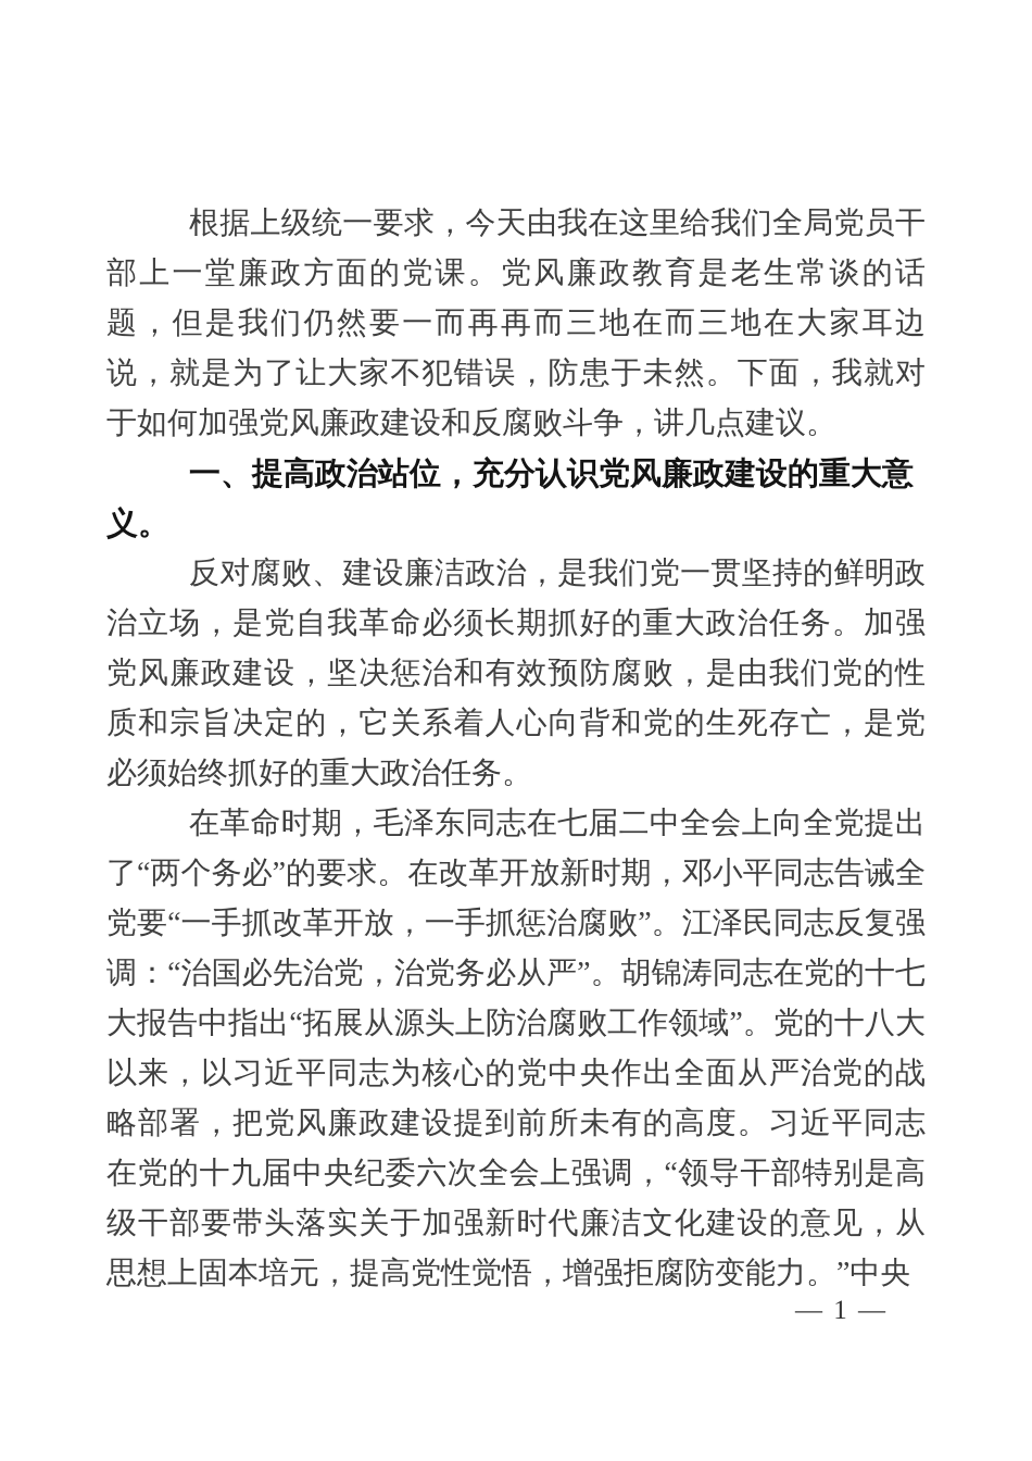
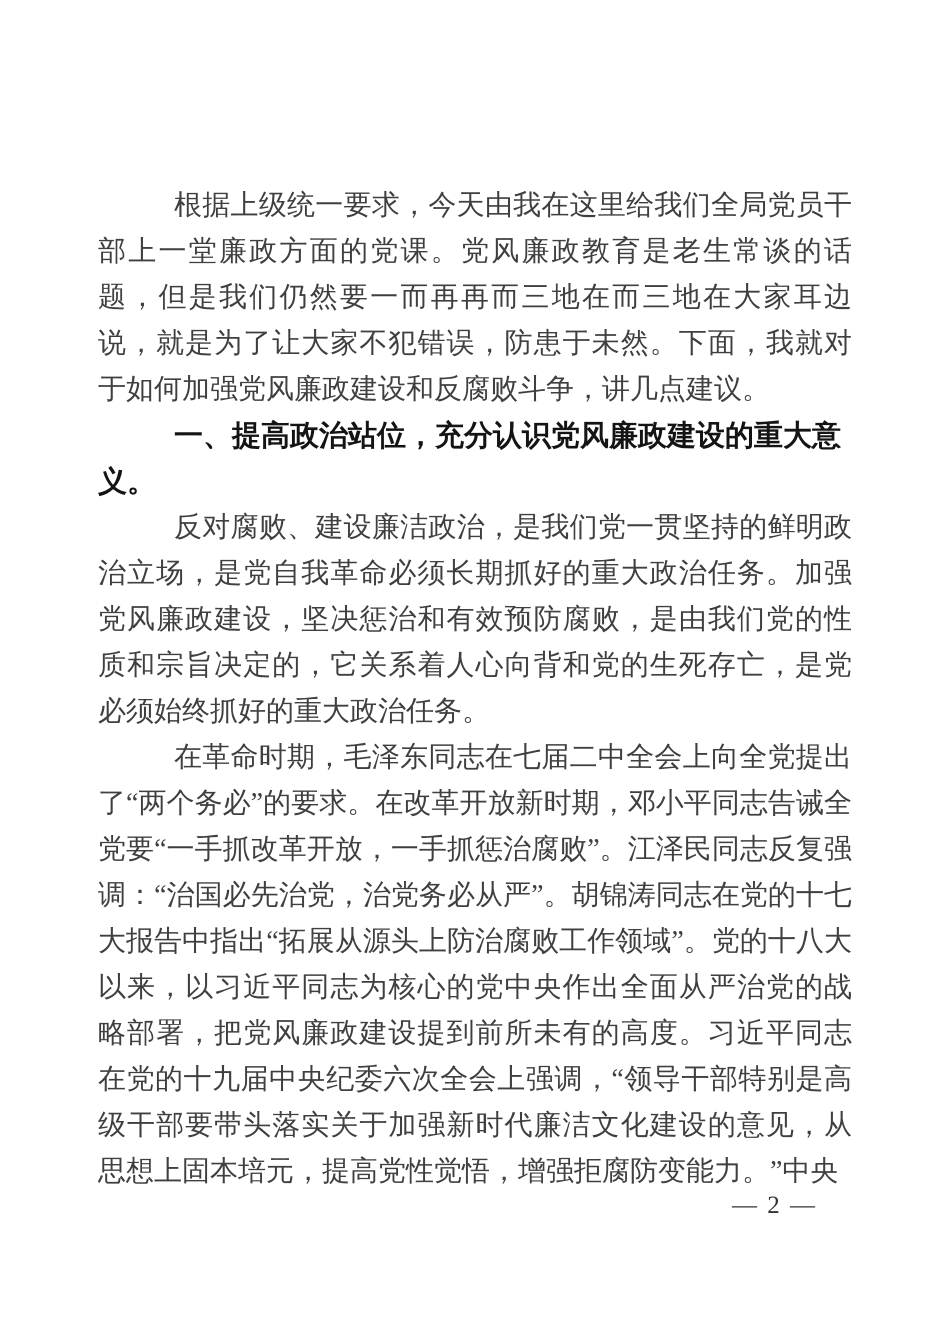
  根据上级统一要求，今天由我在这里给我们全局党员干部上一堂廉政方面的党课。党风廉政教育是老生常谈的话题，但是我们仍然要一而再再而三地在而三地在大家耳边说，就是为了让大家不犯错误，防患于未然。下面，我就对于如何加强党风廉政建设和反腐败斗争，讲几点建议。
  一、提高政治站位，充分认识党风廉政建设的重大意义。
  反对腐败、建设廉洁政治，是我们党一贯坚持的鲜明政治立场，是党自我革命必须长期抓好的重大政治任务。加强党风廉政建设，坚决惩治和有效预防腐败，是由我们党的性质和宗旨决定的，它关系着人心向背和党的生死存亡，是党必须始终抓好的重大政治任务。
  在革命时期，毛泽东同志在七届二中全会上向全党提出了“两个务必”的要求。在改革开放新时期，邓小平同志告诫全党要“一手抓改革开放，一手抓惩治腐败”。江泽民同志反复强调：“治国必先治党，治党务必从严”。胡锦涛同志在党的十七大报告中指出“拓展从源头上防治腐败工作领域”。党的十八大以来，以习近平同志为核心的党中央作出全面从严治党的战略部署，把党风廉政建设提到前所未有的高度。习近平同志在党的十九届中央纪委六次全会上强调，“领导干部特别是高级干部要带头落实关于加强新时代廉洁文化建设的意见，从思想上固本培元，提高党性觉悟，增强拒腐防变能力。”中央
- — 1 —
+ — 2 —
